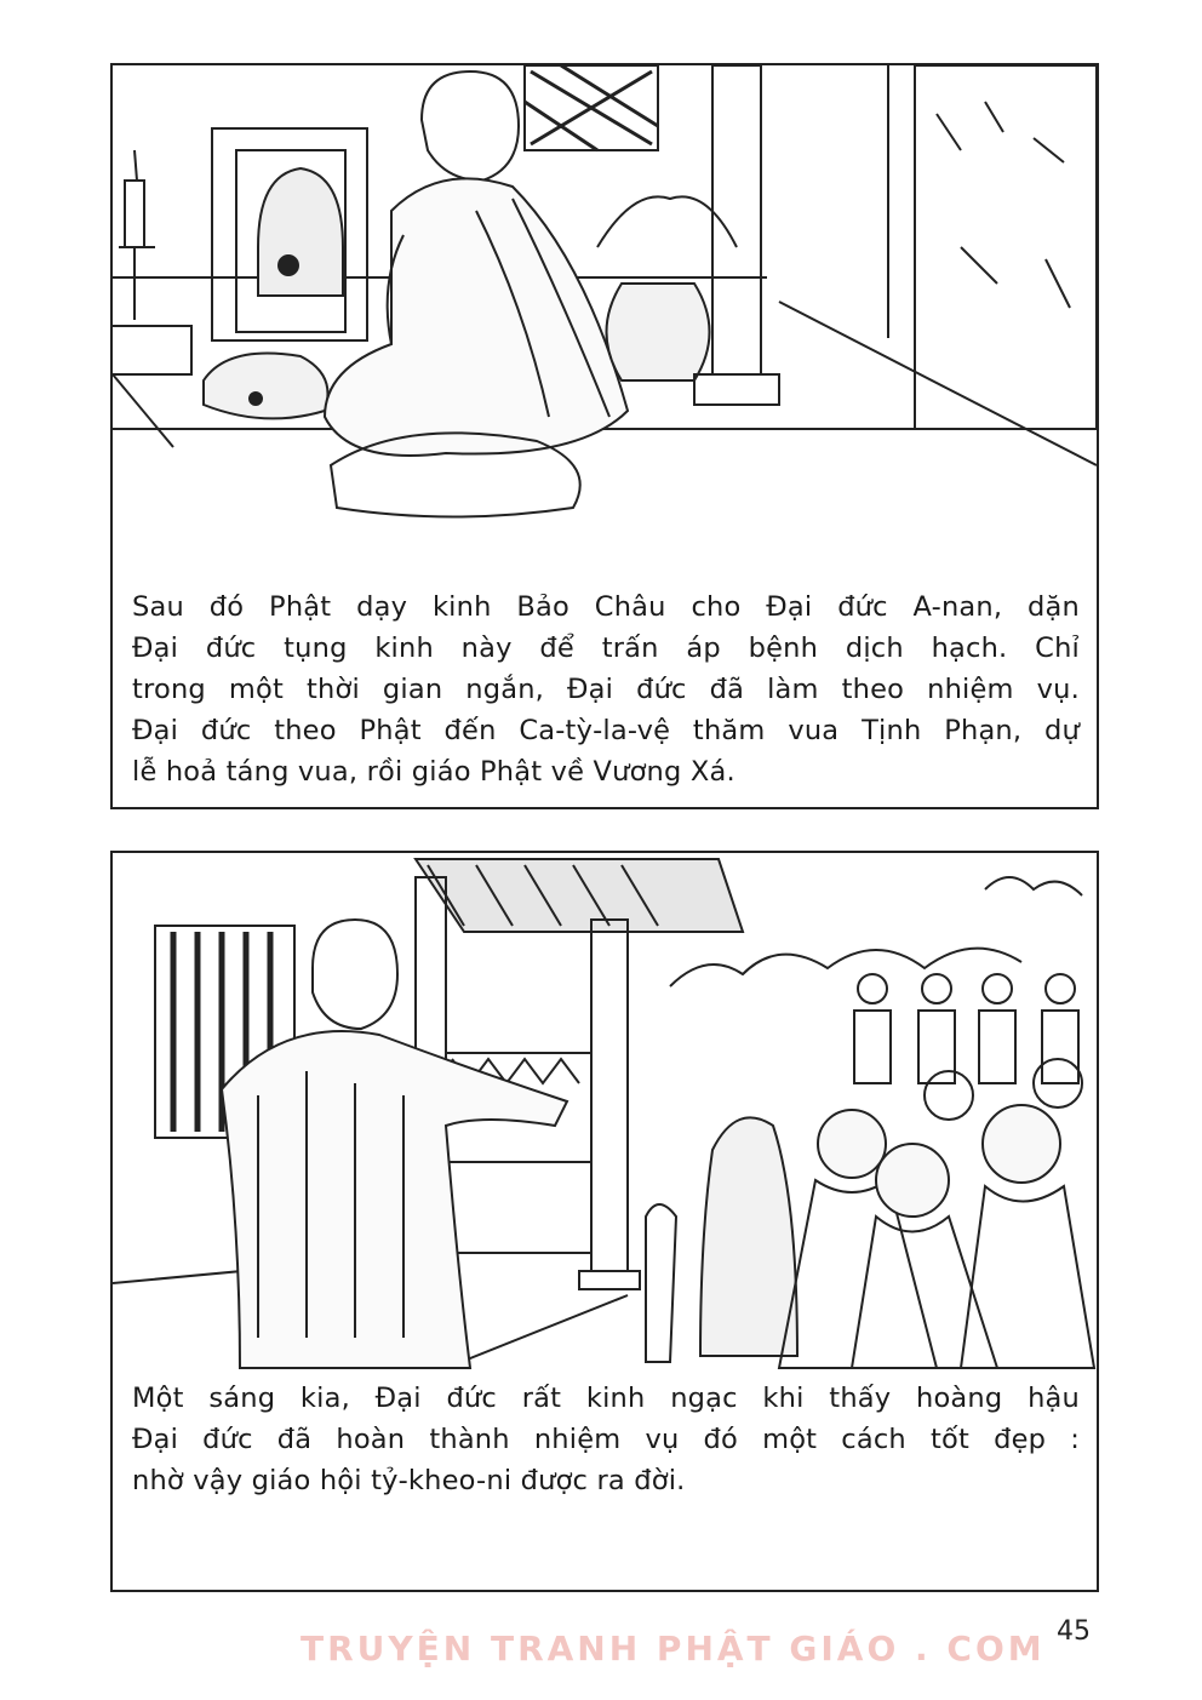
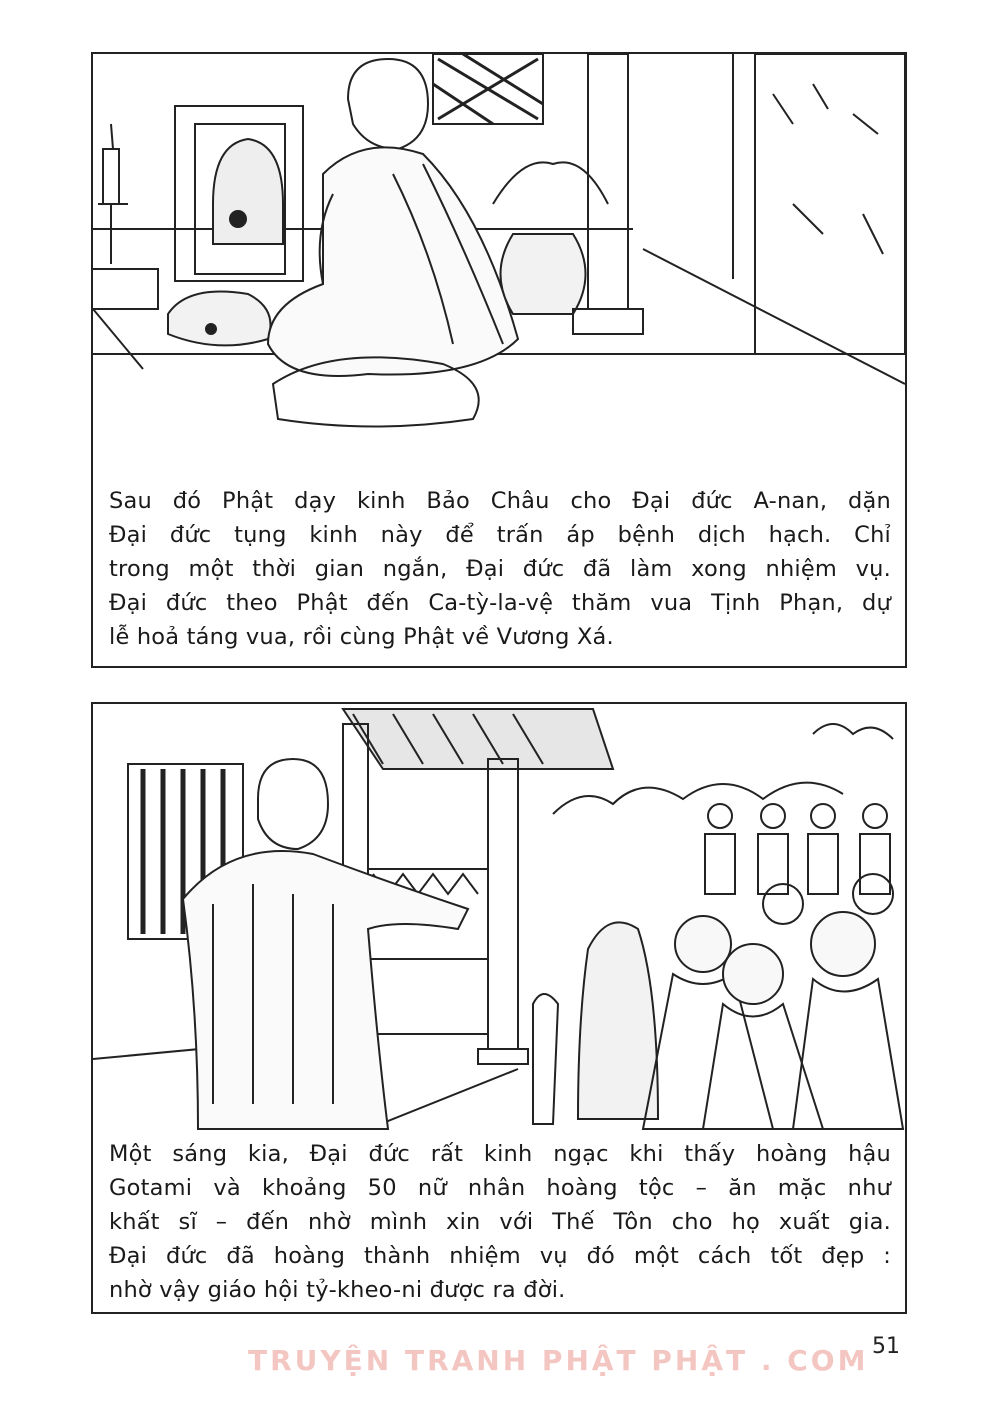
  Sau đó Phật dạy kinh Bảo Châu cho Đại đức A-nan, dặn
  Đại đức tụng kinh này để trấn áp bệnh dịch hạch. Chỉ
- trong một thời gian ngắn, Đại đức đã làm theo nhiệm vụ.
+ trong một thời gian ngắn, Đại đức đã làm xong nhiệm vụ.
  Đại đức theo Phật đến Ca-tỳ-la-vệ thăm vua Tịnh Phạn, dự
- lễ hoả táng vua, rồi giáo Phật về Vương Xá.
+ lễ hoả táng vua, rồi cùng Phật về Vương Xá.
  Một sáng kia, Đại đức rất kinh ngạc khi thấy hoàng hậu
+ Gotami và khoảng 50 nữ nhân hoàng tộc – ăn mặc như
+ khất sĩ – đến nhờ mình xin với Thế Tôn cho họ xuất gia.
- Đại đức đã hoàn thành nhiệm vụ đó một cách tốt đẹp :
+ Đại đức đã hoàng thành nhiệm vụ đó một cách tốt đẹp :
  nhờ vậy giáo hội tỷ-kheo-ni được ra đời.
- TRUYỆN TRANH PHẬT GIÁO . COM
+ TRUYỆN TRANH PHẬT PHẬT . COM
- 45
+ 51
